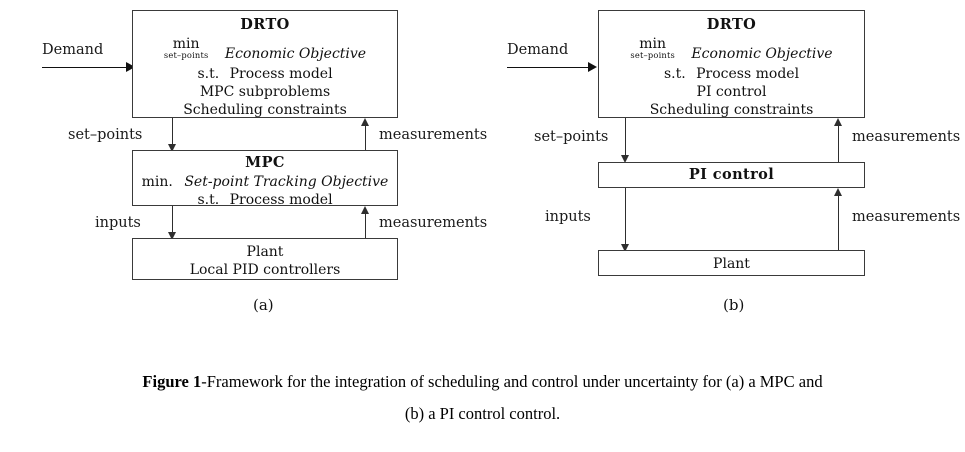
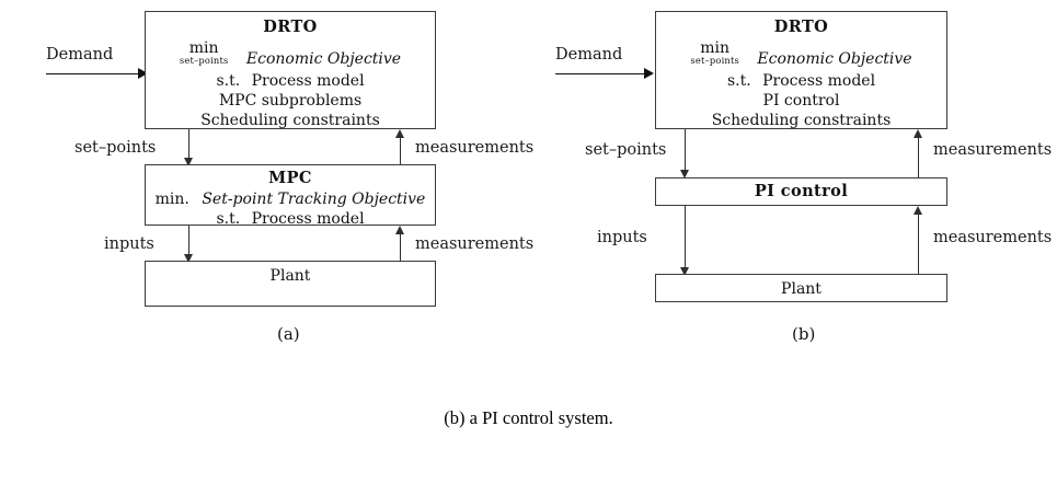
  Demand
  DRTO
  min
  set–points
  Economic Objective
  s.t. Process model
  MPC subproblems
  Scheduling constraints
  set–points
  measurements
  MPC
  min. Set-point Tracking Objective
  s.t. Process model
  inputs
  measurements
  Plant
- Local PID controllers
  (a)
  Demand
  DRTO
  min
  set–points
  Economic Objective
  s.t. Process model
  PI control
  Scheduling constraints
  set–points
  measurements
  PI control
  inputs
  measurements
  Plant
  (b)
- Figure 1-Framework for the integration of scheduling and control under uncertainty for (a) a MPC and
- (b) a PI control control.
+ (b) a PI control system.
